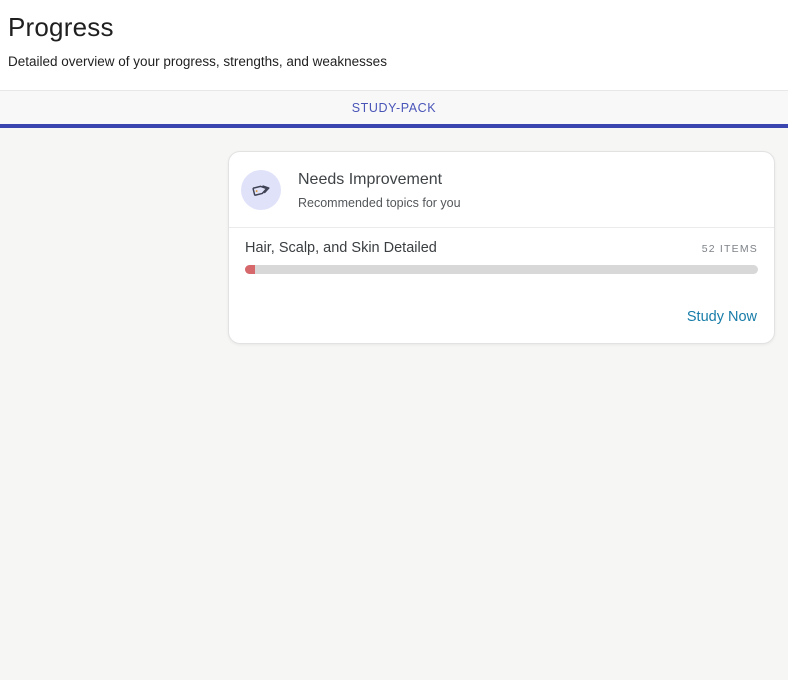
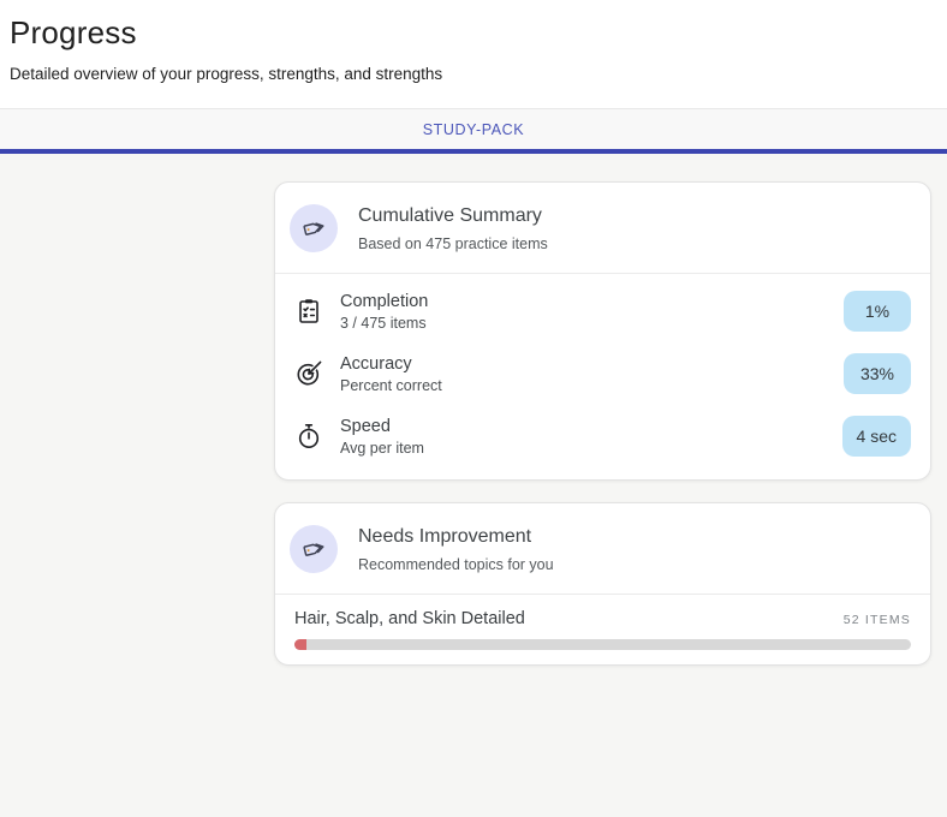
  Progress
- Detailed overview of your progress, strengths, and weaknesses
+ Detailed overview of your progress, strengths, and strengths
  STUDY-PACK
+ Cumulative Summary
+ Based on 475 practice items
+ Completion
+ 3 / 475 items
+ 1%
+ Accuracy
+ Percent correct
+ 33%
+ Speed
+ Avg per item
+ 4 sec
  Needs Improvement
  Recommended topics for you
  Hair, Scalp, and Skin Detailed
  52 ITEMS
- Study Now
